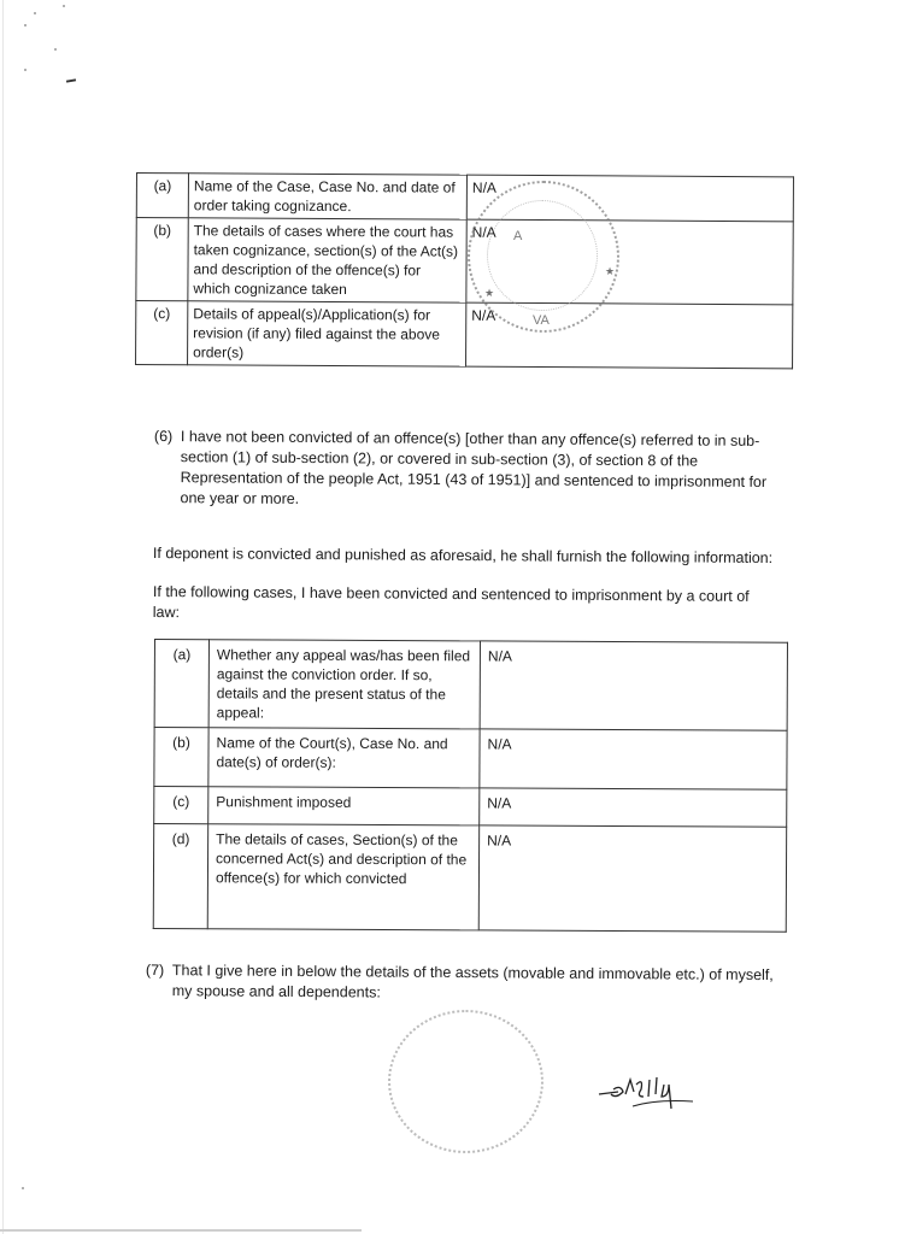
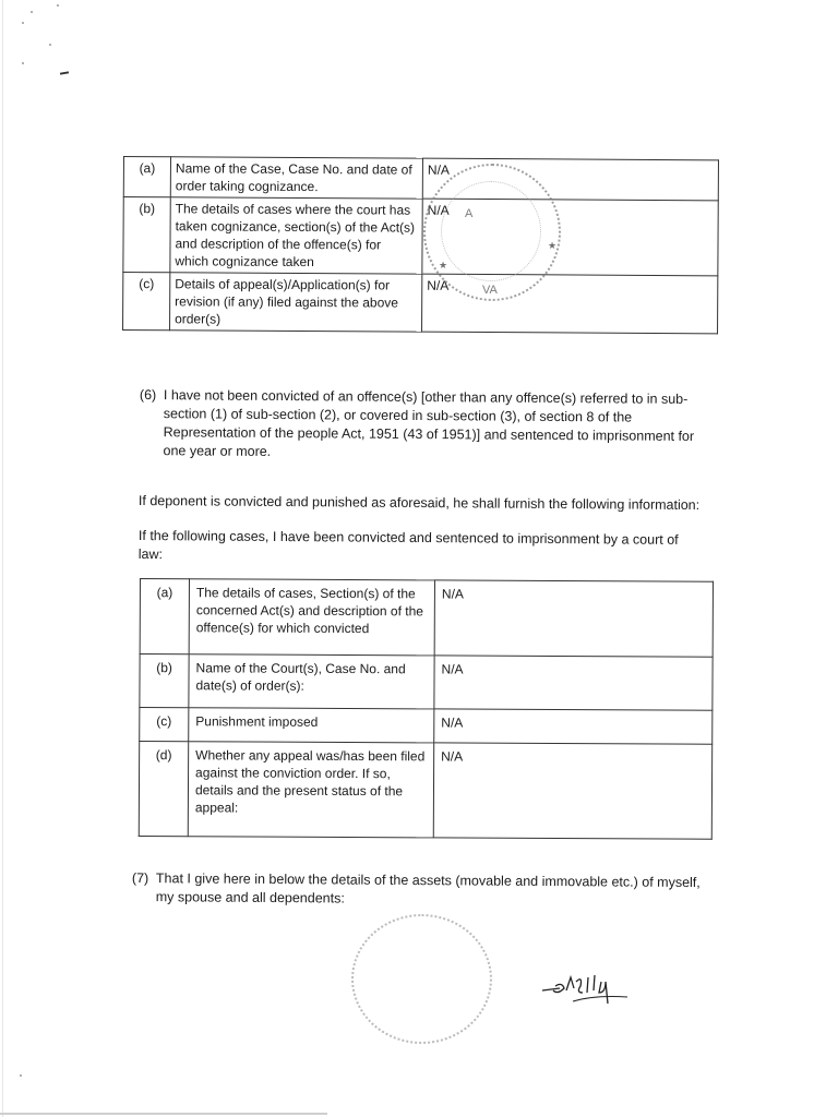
  (a)	Name of the Case, Case No. and date of order taking cognizance.	N/A
  (b)	The details of cases where the court has taken cognizance, section(s) of the Act(s) and description of the offence(s) for which cognizance taken	N/A
  (c)	Details of appeal(s)/Application(s) for revision (if any) filed against the above order(s)	N/A
  ★
  ★
  A
  VA
  (6)
  I have not been convicted of an offence(s) [other than any offence(s) referred to in sub-section (1) of sub-section (2), or covered in sub-section (3), of section 8 of the Representation of the people Act, 1951 (43 of 1951)] and sentenced to imprisonment for one year or more.
  If deponent is convicted and punished as aforesaid, he shall furnish the following information:
  If the following cases, I have been convicted and sentenced to imprisonment by a court of law:
- (a)	Whether any appeal was/has been filed against the conviction order. If so, details and the present status of the appeal:	N/A
+ (a)	The details of cases, Section(s) of the concerned Act(s) and description of the offence(s) for which convicted	N/A
  (b)	Name of the Court(s), Case No. and date(s) of order(s):	N/A
  (c)	Punishment imposed	N/A
- (d)	The details of cases, Section(s) of the concerned Act(s) and description of the offence(s) for which convicted	N/A
+ (d)	Whether any appeal was/has been filed against the conviction order. If so, details and the present status of the appeal:	N/A
  (7)
  That I give here in below the details of the assets (movable and immovable etc.) of myself, my spouse and all dependents:
